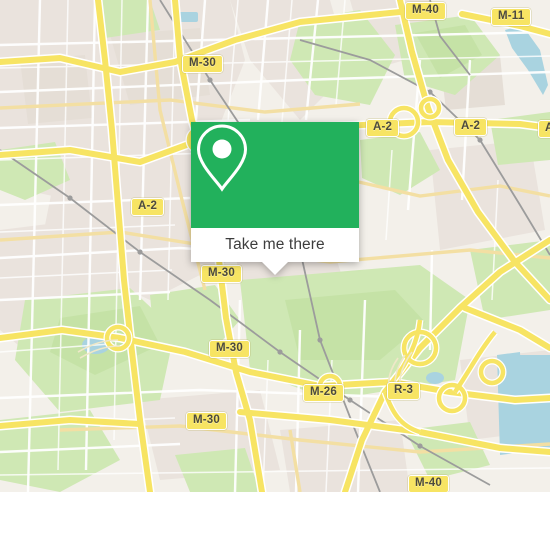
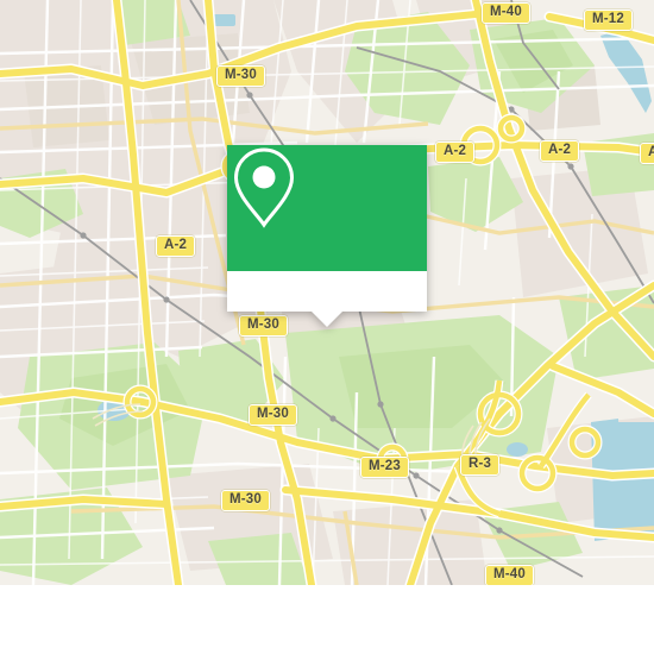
  M-40
- M-11
+ M-12
  M-30
  A-2
  A-2
  A-2
  M-30
  M-30
- M-26
+ M-23
  R-3
  M-30
  M-40
- Take me there
